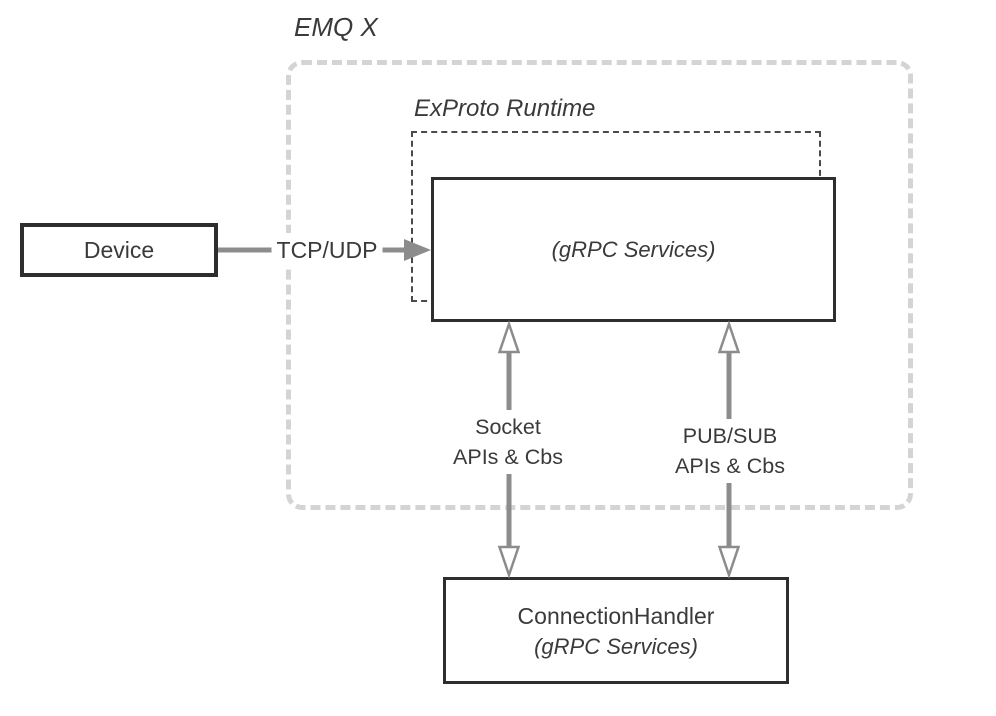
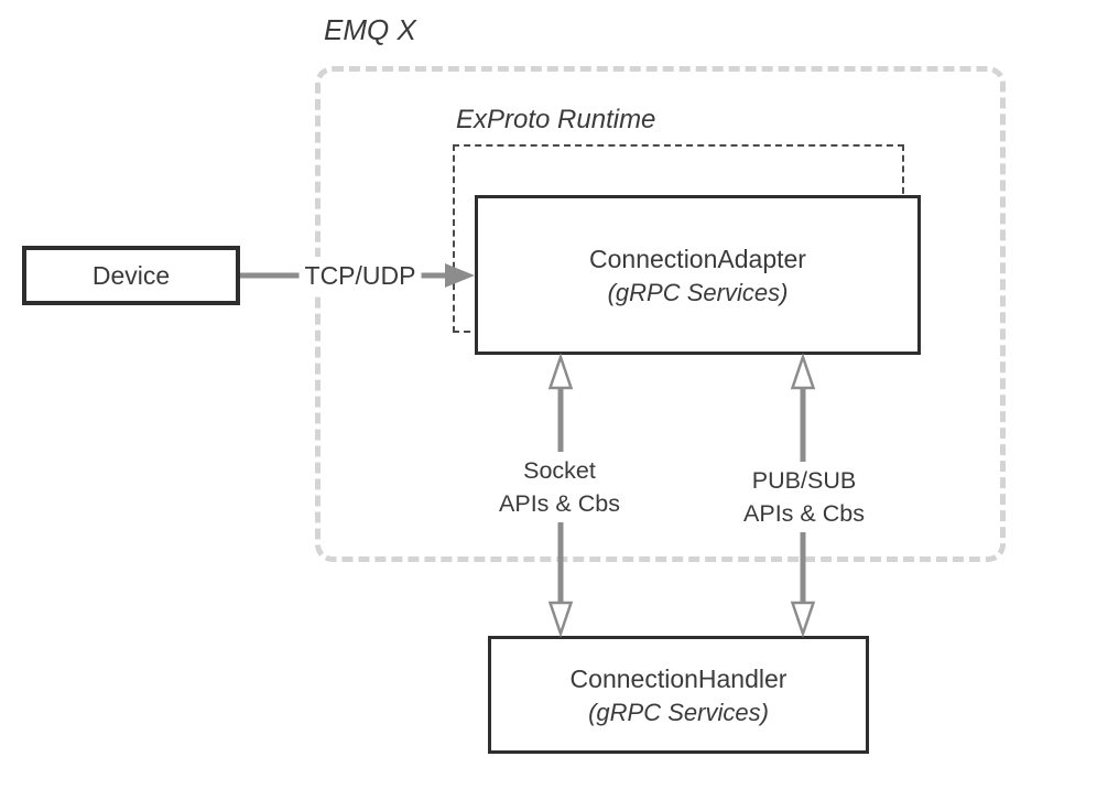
  EMQ X
  ExProto Runtime
  Device
+ ConnectionAdapter
  (gRPC Services)
  ConnectionHandler
  (gRPC Services)
  TCP/UDP
  Socket
  APIs & Cbs
  PUB/SUB
  APIs & Cbs
